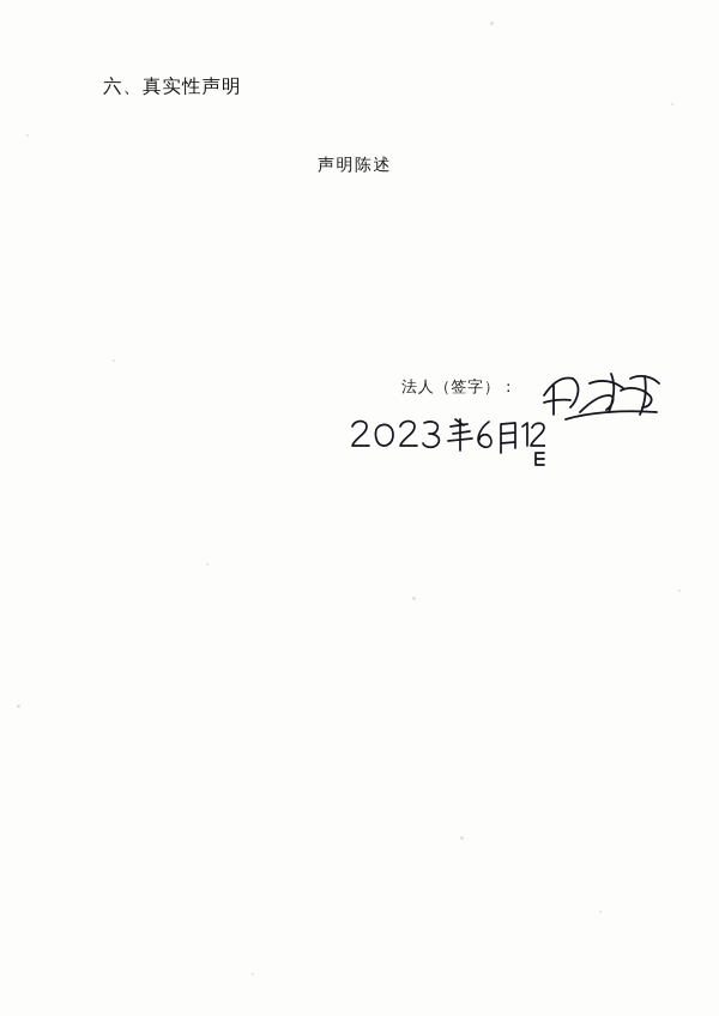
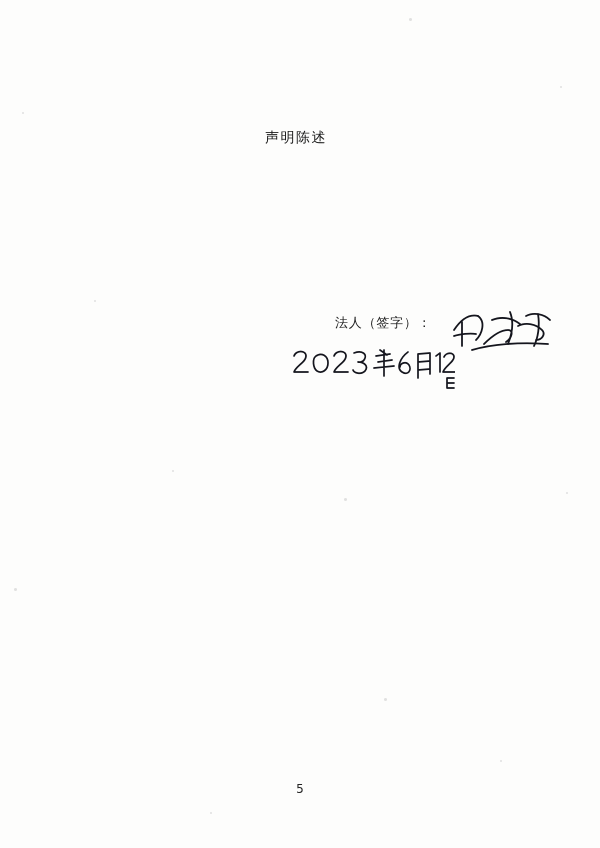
- 六、真实性声明
  声明陈述
  法人（签字）：
+ 5
